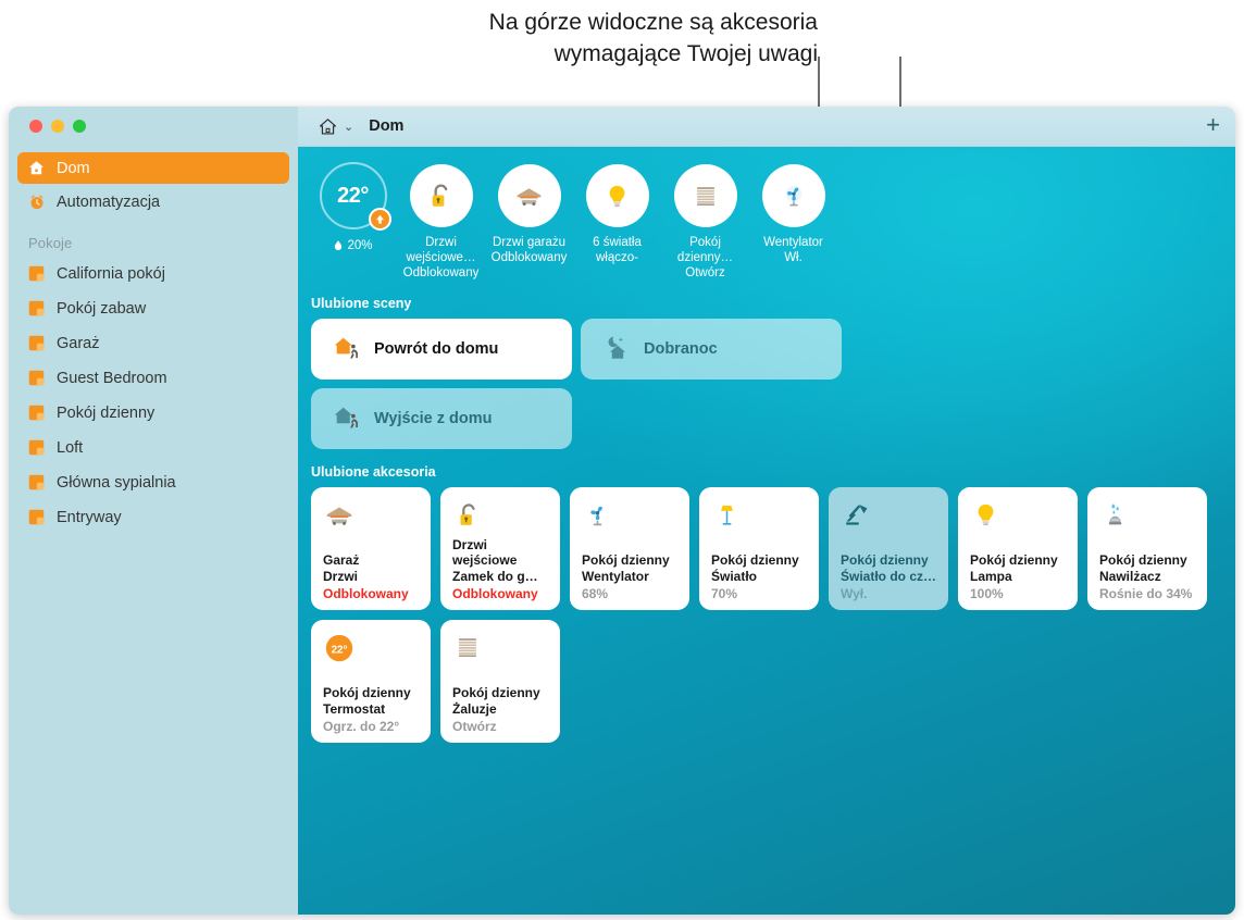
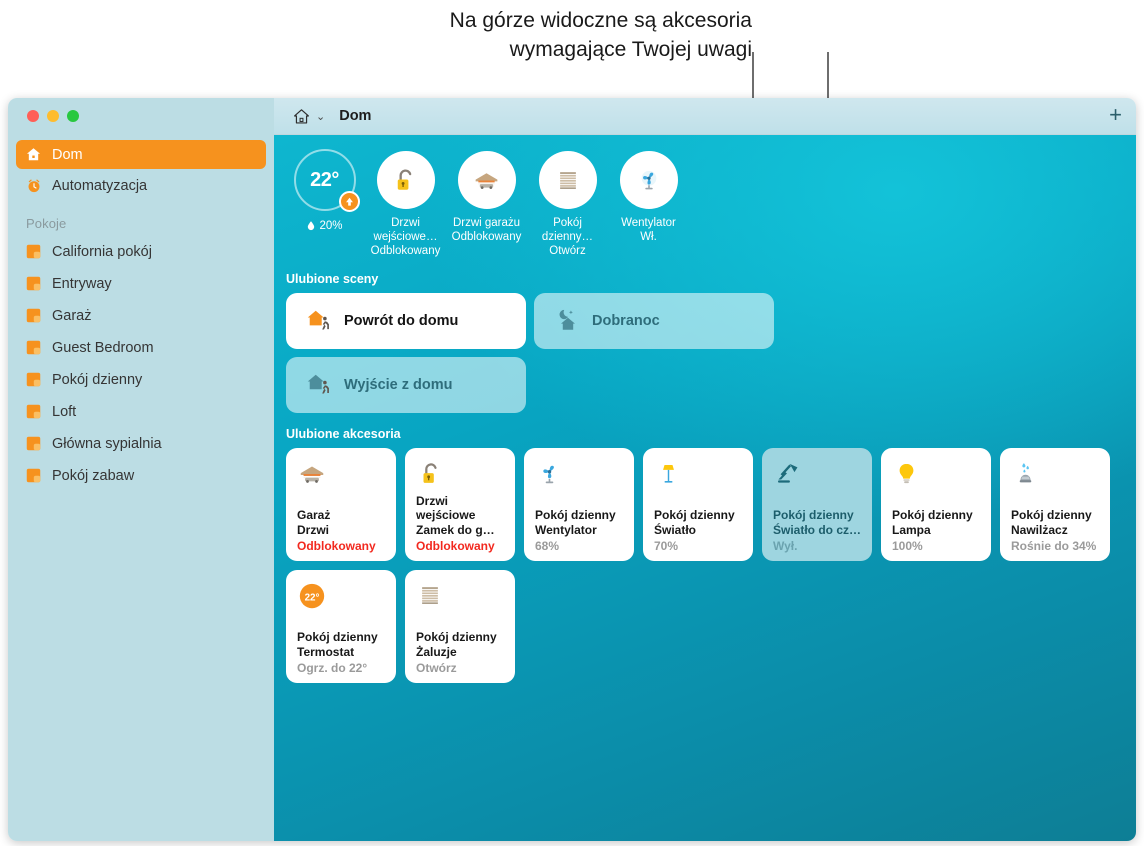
  Na górze widoczne są akcesoria
  wymagające Twojej uwagi
  Dom
  Automatyzacja
  Pokoje
  California pokój
- Pokój zabaw
+ Entryway
  Garaż
  Guest Bedroom
  Pokój dzienny
  Loft
  Główna sypialnia
- Entryway
+ Pokój zabaw
  ⌄
  Dom
  +
  22°
  20%
  Drzwi wejściowe…
  Odblokowany
  Drzwi garażu
  Odblokowany
- 6 światła
- włączo-
  Pokój dzienny…
  Otwórz
  Wentylator
  Wł.
  Ulubione sceny
  Powrót do domu
  Dobranoc
  Wyjście z domu
  Ulubione akcesoria
  Garaż
  Drzwi
  Odblokowany
  Drzwi wejściowe
  Zamek do g…
  Odblokowany
  Pokój dzienny
  Wentylator
  68%
  Pokój dzienny
  Światło
  70%
  Pokój dzienny
  Światło do cz…
  Wył.
  Pokój dzienny
  Lampa
  100%
  Pokój dzienny
  Nawilżacz
  Rośnie do 34%
  22°
  Pokój dzienny
  Termostat
  Ogrz. do 22°
  Pokój dzienny
  Żaluzje
  Otwórz
